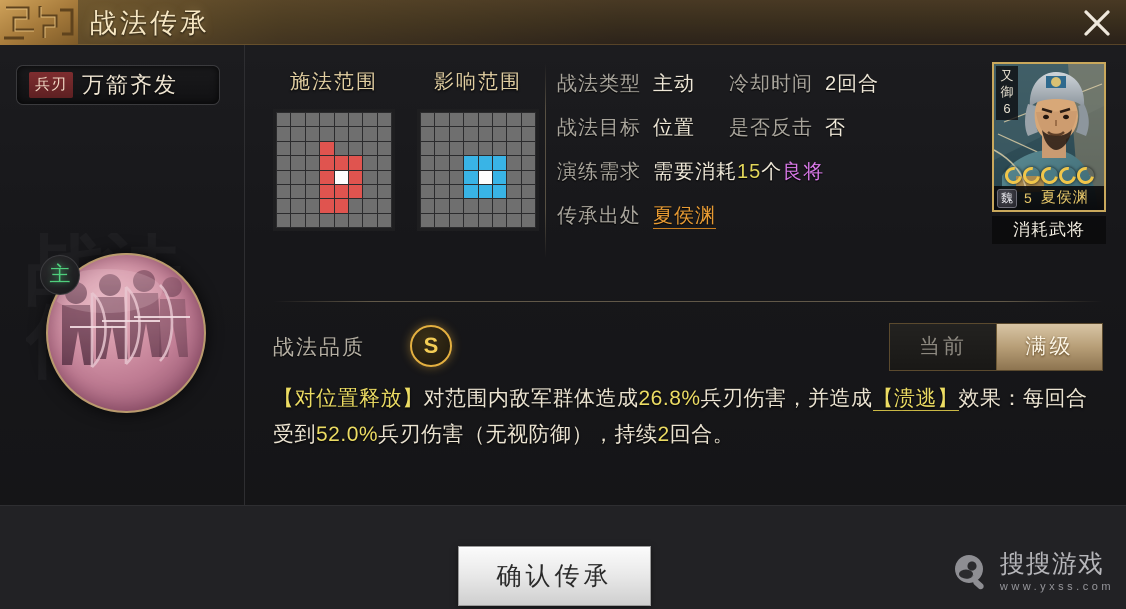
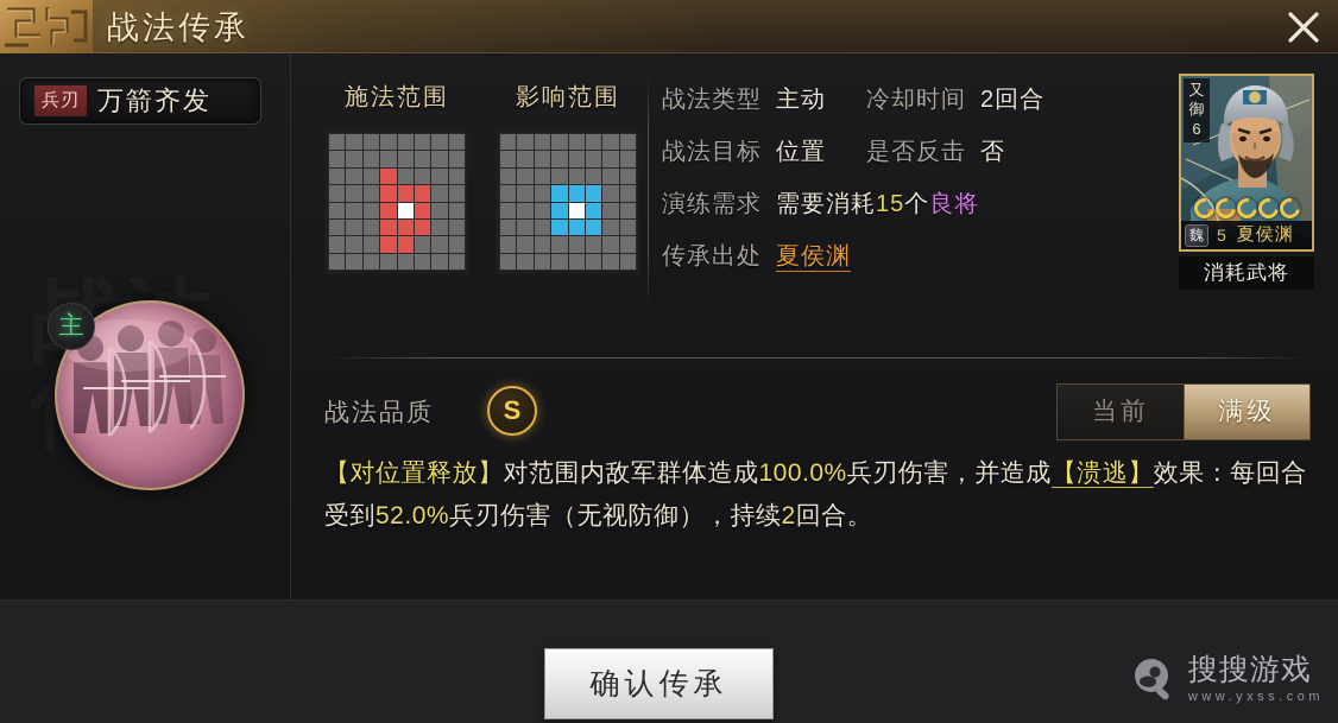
  战法传承
  兵刃
  万箭齐发
  主
  施法范围
  影响范围
  战法类型
  主动
  冷却时间
  2回合
  战法目标
  位置
  是否反击
  否
  演练需求
  需要消耗15个良将
  传承出处
  夏侯渊
  又
  御
  6
  魏
  5
  夏侯渊
  消耗武将
  战法品质
  S
  当前
  满级
- 【对位置释放】对范围内敌军群体造成26.8%兵刃伤害，并造成【溃逃】效果：每回合受到52.0%兵刃伤害（无视防御），持续2回合。
+ 【对位置释放】对范围内敌军群体造成100.0%兵刃伤害，并造成【溃逃】效果：每回合受到52.0%兵刃伤害（无视防御），持续2回合。
  确认传承
  搜搜游戏
  www.yxss.com
